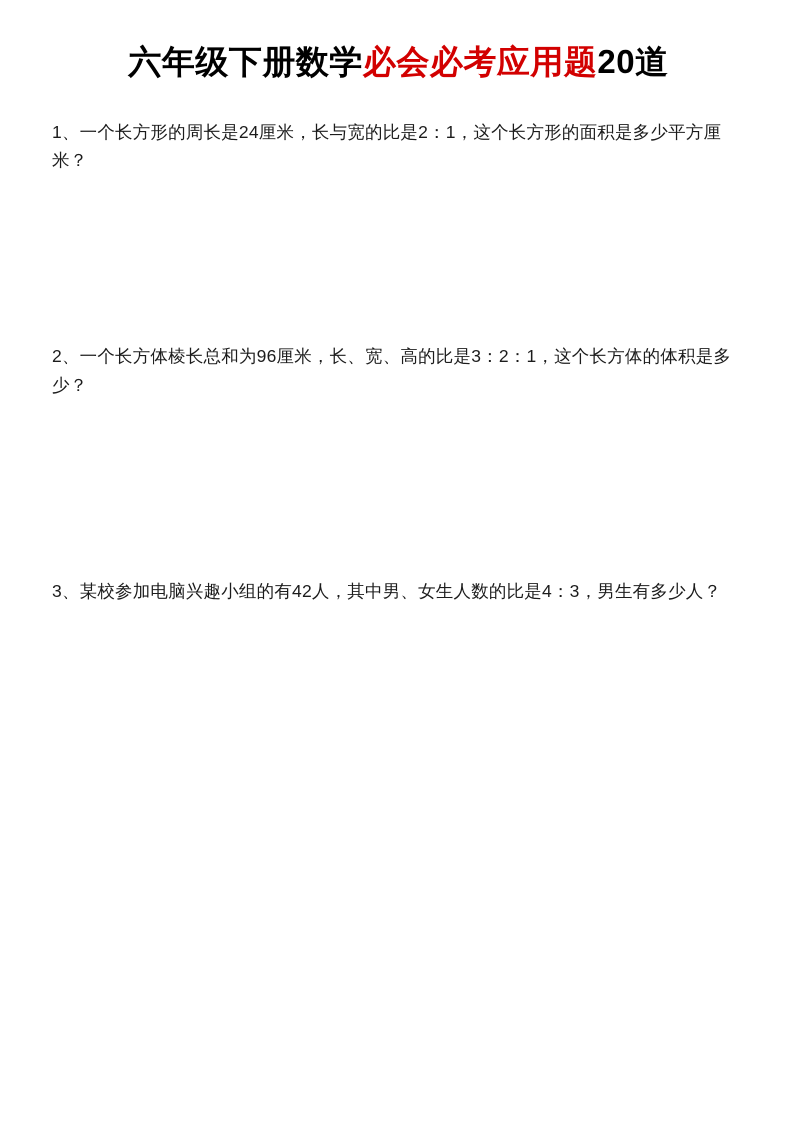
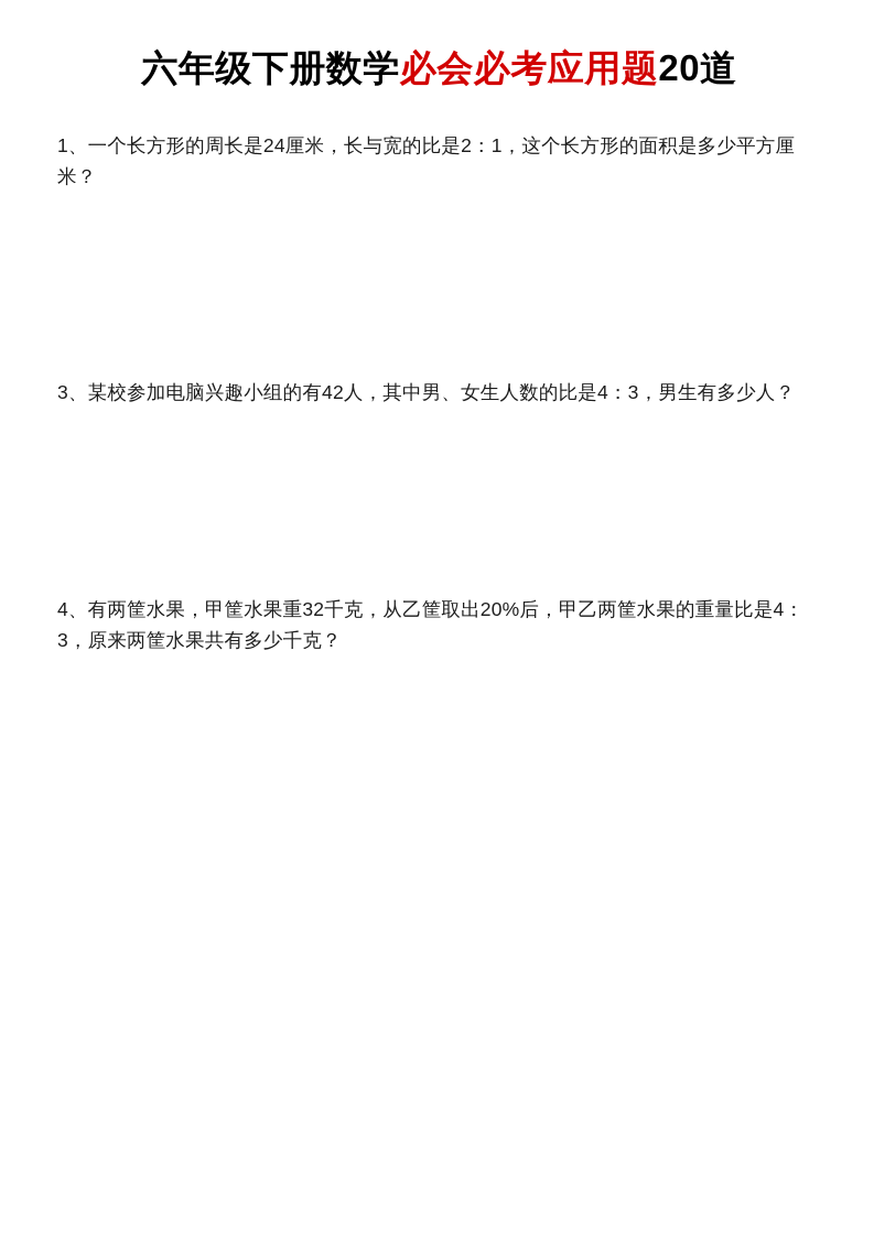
  六年级下册数学必会必考应用题20道
  1、一个长方形的周长是24厘米，长与宽的比是2：1，这个长方形的面积是多少平方厘米？
- 2、一个长方体棱长总和为96厘米，长、宽、高的比是3：2：1，这个长方体的体积是多少？
  3、某校参加电脑兴趣小组的有42人，其中男、女生人数的比是4：3，男生有多少人？
+ 4、有两筐水果，甲筐水果重32千克，从乙筐取出20%后，甲乙两筐水果的重量比是4：3，原来两筐水果共有多少千克？
